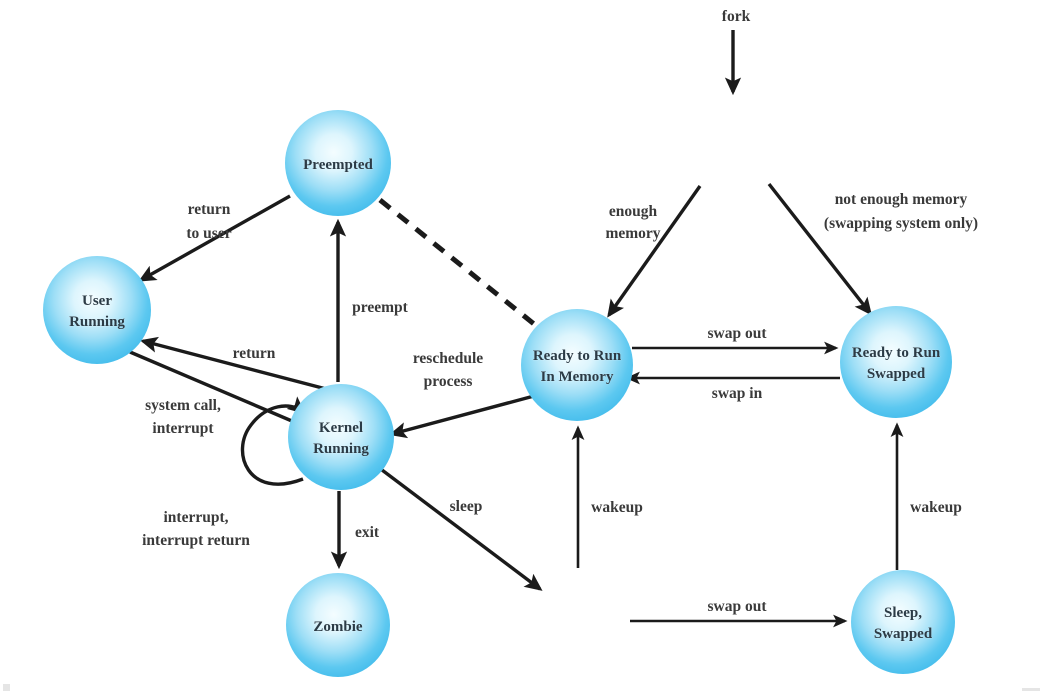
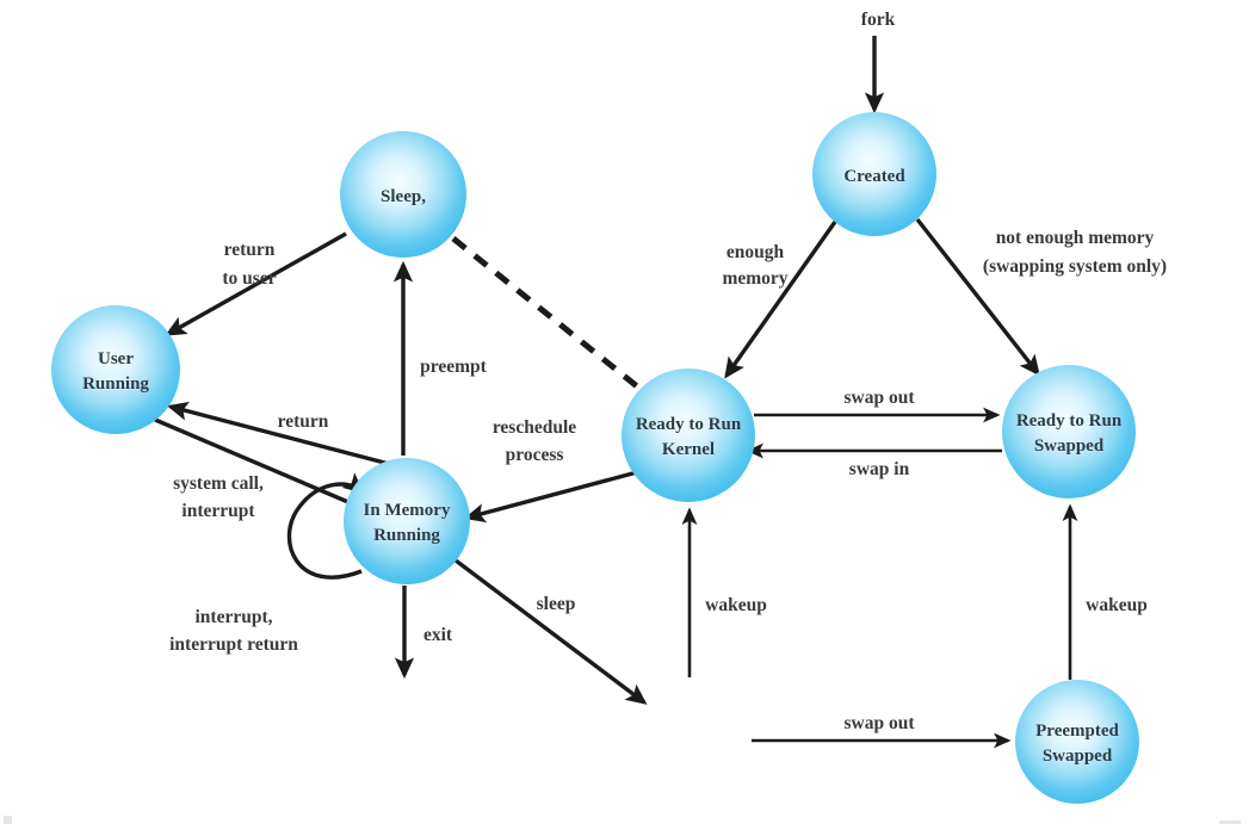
+ Created
- Preempted
+ Sleep,
  User
  Running
- Kernel
+ In Memory
  Running
  Ready to Run
- In Memory
+ Kernel
  Ready to Run
  Swapped
- Zombie
- Sleep,
+ Preempted
  Swapped
  fork
  enough
  memory
  not enough memory
  (swapping system only)
  return
  to user
  preempt
  return
  system call,
  interrupt
  interrupt,
  interrupt return
  exit
  sleep
  reschedule
  process
  swap out
  swap in
  wakeup
  wakeup
  swap out
